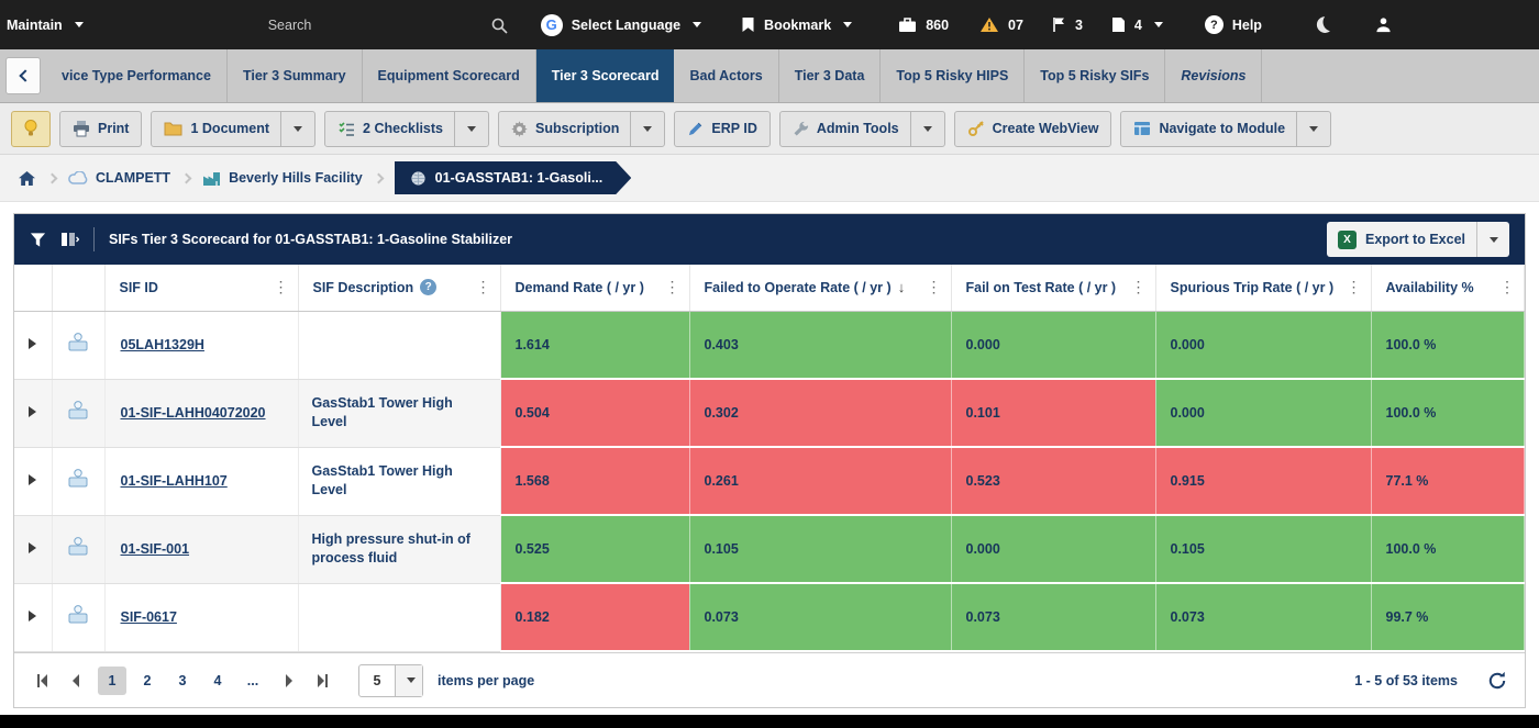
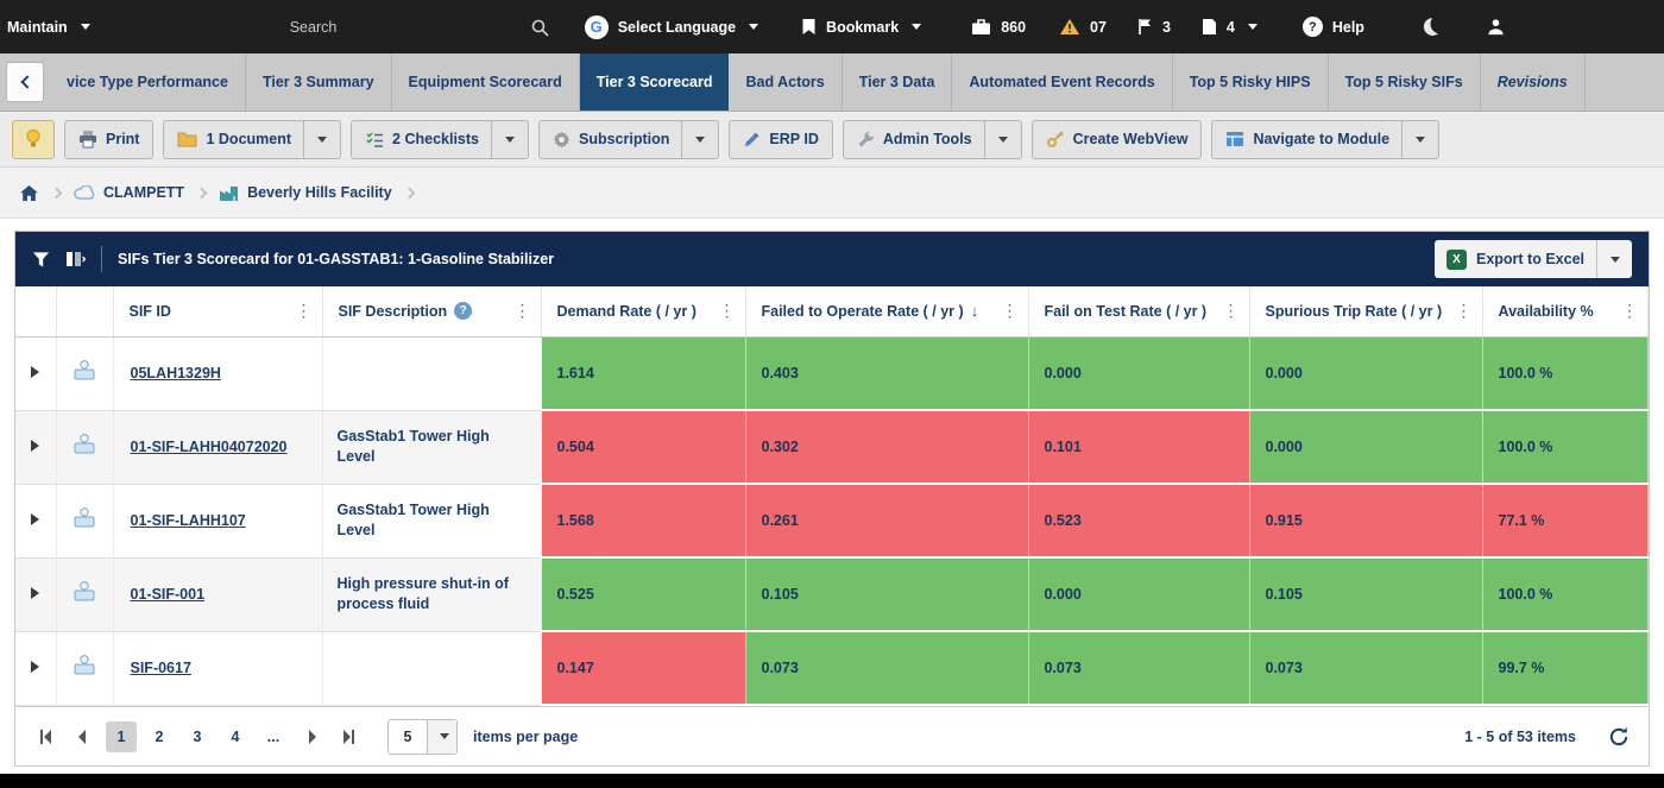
  Maintain
  Search
  G
  Select Language
  Bookmark
  860
  07
  3
  4
  ?
  Help
  vice Type Performance
  Tier 3 Summary
  Equipment Scorecard
  Tier 3 Scorecard
  Bad Actors
  Tier 3 Data
+ Automated Event Records
  Top 5 Risky HIPS
  Top 5 Risky SIFs
  Revisions
  Print
  1 Document
  2 Checklists
  Subscription
  ERP ID
  Admin Tools
  Create WebView
  Navigate to Module
  CLAMPETT
  Beverly Hills Facility
- 01-GASSTAB1: 1-Gasoli...
  SIFs Tier 3 Scorecard for 01-GASSTAB1: 1-Gasoline Stabilizer
  X
  Export to Excel
  		SIF ID ⋮	SIF Description ? ⋮	Demand Rate ( / yr ) ⋮	Failed to Operate Rate ( / yr ) ↓ ⋮	Fail on Test Rate ( / yr ) ⋮	Spurious Trip Rate ( / yr ) ⋮	Availability % ⋮
  		05LAH1329H		1.614	0.403	0.000	0.000	100.0 %
  		01-SIF-LAHH04072020	GasStab1 Tower High Level	0.504	0.302	0.101	0.000	100.0 %
  		01-SIF-LAHH107	GasStab1 Tower High Level	1.568	0.261	0.523	0.915	77.1 %
  		01-SIF-001	High pressure shut-in of process fluid	0.525	0.105	0.000	0.105	100.0 %
- 		SIF-0617		0.182	0.073	0.073	0.073	99.7 %
+ 		SIF-0617		0.147	0.073	0.073	0.073	99.7 %
  1
  2
  3
  4
  ...
  5
  items per page
  1 - 5 of 53 items
